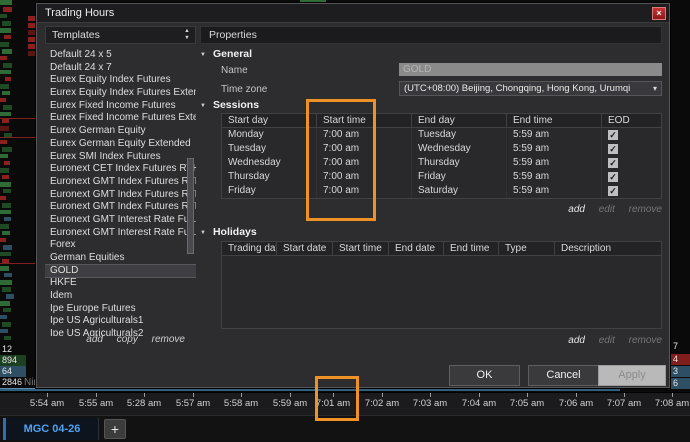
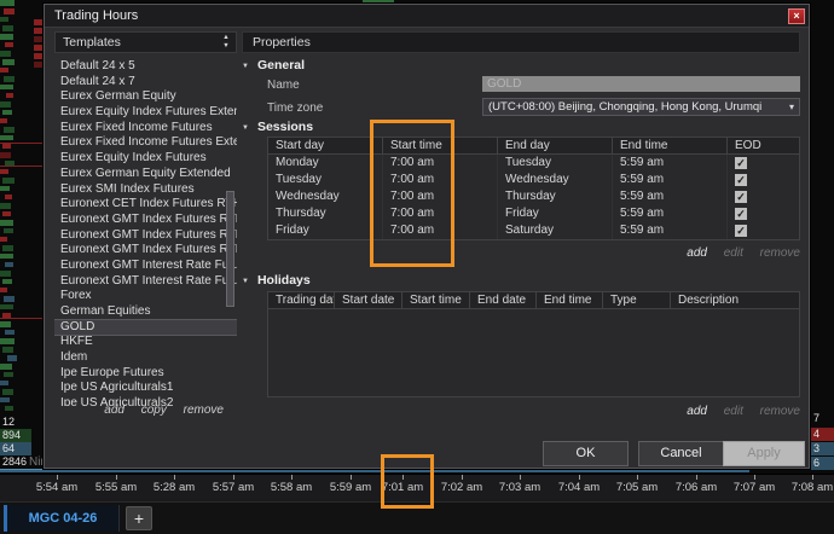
  12
  894
  64
  2846
  7
  4
  3
  6
  5:54 am
  5:55 am
  5:28 am
  5:57 am
  5:58 am
  5:59 am
  7:01 am
  7:02 am
  7:03 am
  7:04 am
  7:05 am
  7:06 am
  7:07 am
  7:08 am
  MGC 04-26
  +
  Trading Hours
  ×
  Templates
  Default 24 x 5
  Default 24 x 7
- Eurex Equity Index Futures
+ Eurex German Equity
  Eurex Equity Index Futures Exte
  Eurex Fixed Income Futures
  Eurex Fixed Income Futures Exte
- Eurex German Equity
+ Eurex Equity Index Futures
  Eurex German Equity Extended
  Eurex SMI Index Futures
  Euronext CET Index Futures R
  Euronext GMT Index Futures R
  Euronext GMT Index Futures R
  Euronext GMT Index Futures R
  Euronext GMT Interest Rate Fu
  Euronext GMT Interest Rate Fu
  Forex
  German Equities
  GOLD
  HKFE
  Idem
  Ipe Europe Futures
  Ipe US Agriculturals1
  Ipe US Agriculturals2
  add copy remove
  Properties
  General
  Name
  GOLD
  Time zone
  (UTC+08:00) Beijing, Chongqing, Hong Kong, Urumqi
  ▾
  Sessions
  Start day
  Start time
  End day
  End time
  EOD
  Monday
  7:00 am
  Tuesday
  5:59 am
  ✓
  Tuesday
  7:00 am
  Wednesday
  5:59 am
  ✓
  Wednesday
  7:00 am
  Thursday
  5:59 am
  ✓
  Thursday
  7:00 am
  Friday
  5:59 am
  ✓
  Friday
  7:00 am
  Saturday
  5:59 am
  ✓
  add edit remove
  Holidays
  Trading da
  Start date
  Start time
  End date
  End time
  Type
  Description
  add edit remove
  OK
  Cancel
  Apply
